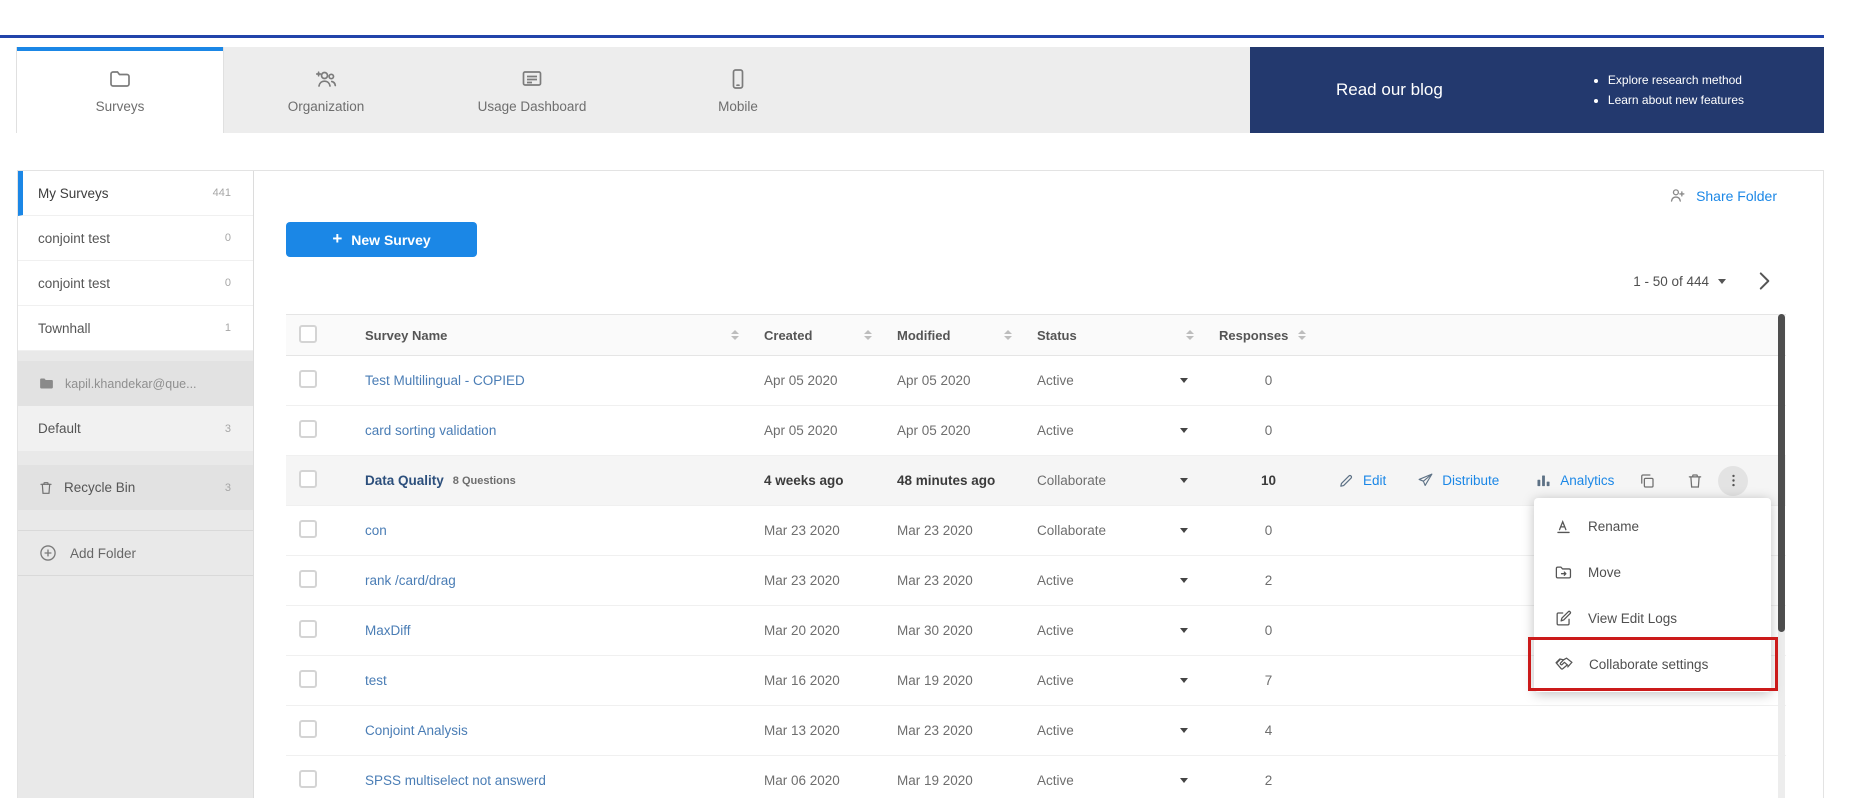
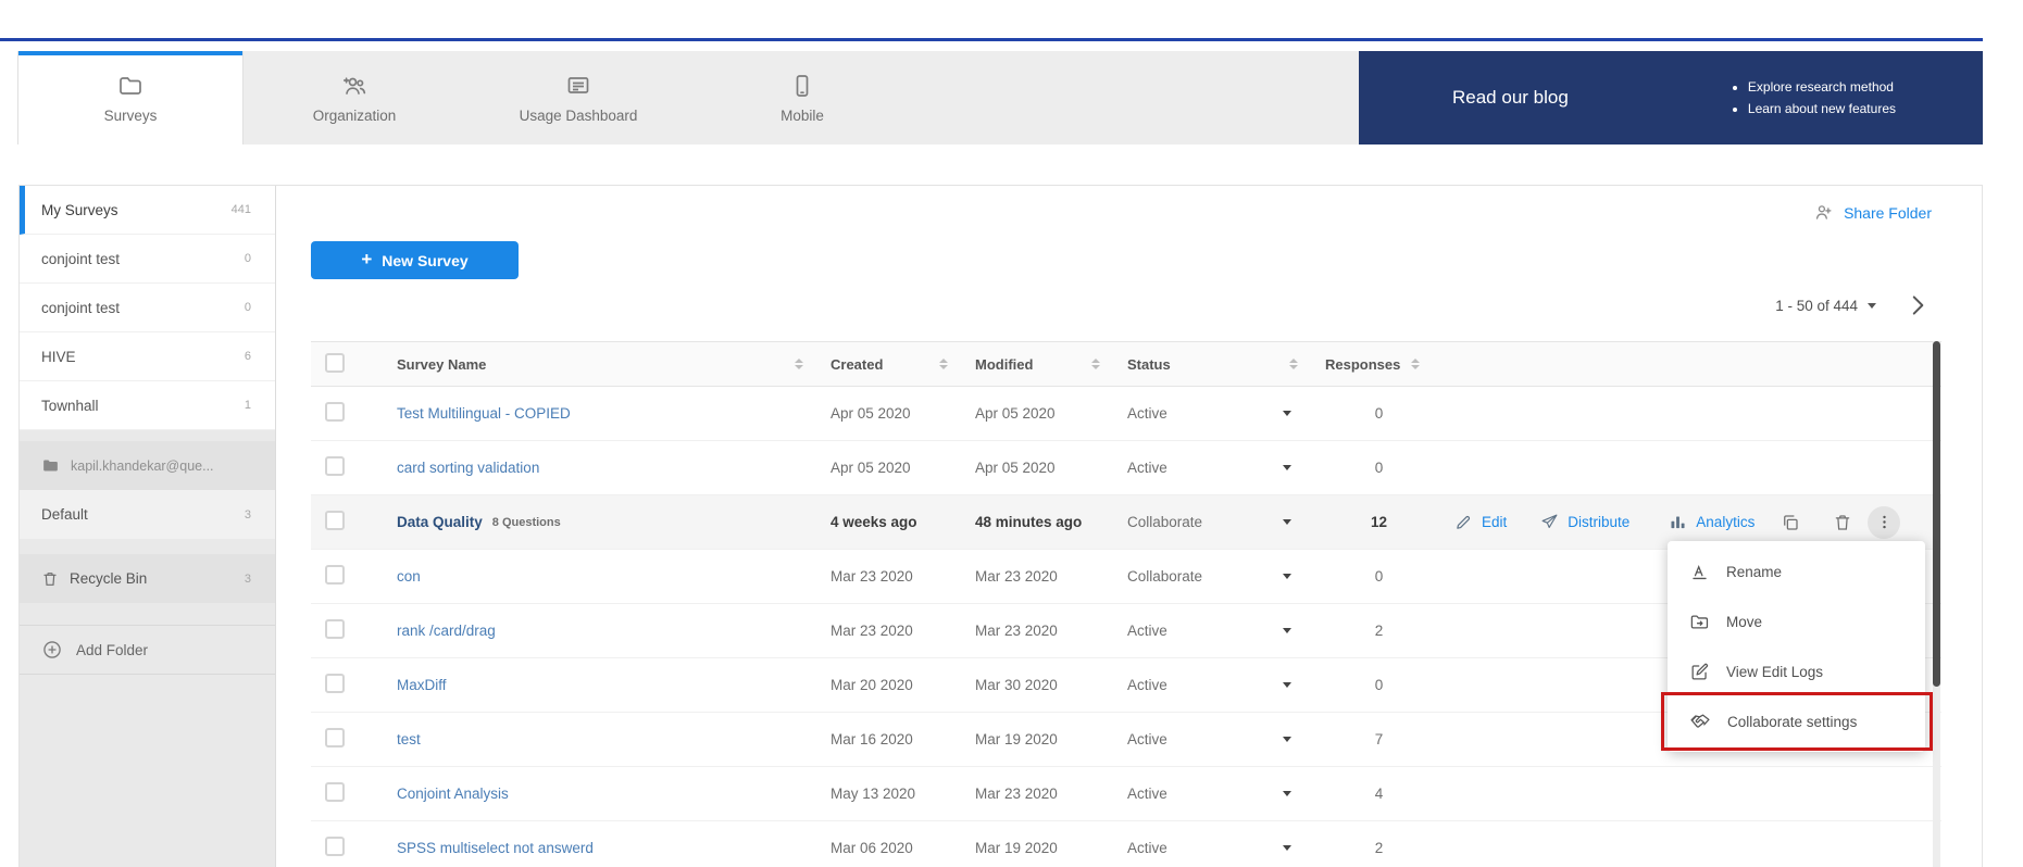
  Surveys
  Organization
  Usage Dashboard
  Mobile
  Read our blog
  Explore research method
  Learn about new features
  My Surveys
  441
  conjoint test
  0
  conjoint test
  0
+ HIVE
+ 6
  Townhall
  1
  kapil.khandekar@que...
  Default
  3
  Recycle Bin
  3
  Add Folder
  Share Folder
  +
  New Survey
  1 - 50 of 444
  Survey Name
  Created
  Modified
  Status
  Responses
  Test Multilingual - COPIED
  Apr 05 2020
  Apr 05 2020
  Active
  0
  card sorting validation
  Apr 05 2020
  Apr 05 2020
  Active
  0
  Data Quality
  8 Questions
  4 weeks ago
  48 minutes ago
  Collaborate
- 10
+ 12
  Edit
  Distribute
  Analytics
  con
  Mar 23 2020
  Mar 23 2020
  Collaborate
  0
  rank /card/drag
  Mar 23 2020
  Mar 23 2020
  Active
  2
  MaxDiff
  Mar 20 2020
  Mar 30 2020
  Active
  0
  test
  Mar 16 2020
  Mar 19 2020
  Active
  7
  Conjoint Analysis
- Mar 13 2020
+ May 13 2020
  Mar 23 2020
  Active
  4
  SPSS multiselect not answerd
  Mar 06 2020
  Mar 19 2020
  Active
  2
  Rename
  Move
  View Edit Logs
  Collaborate settings
